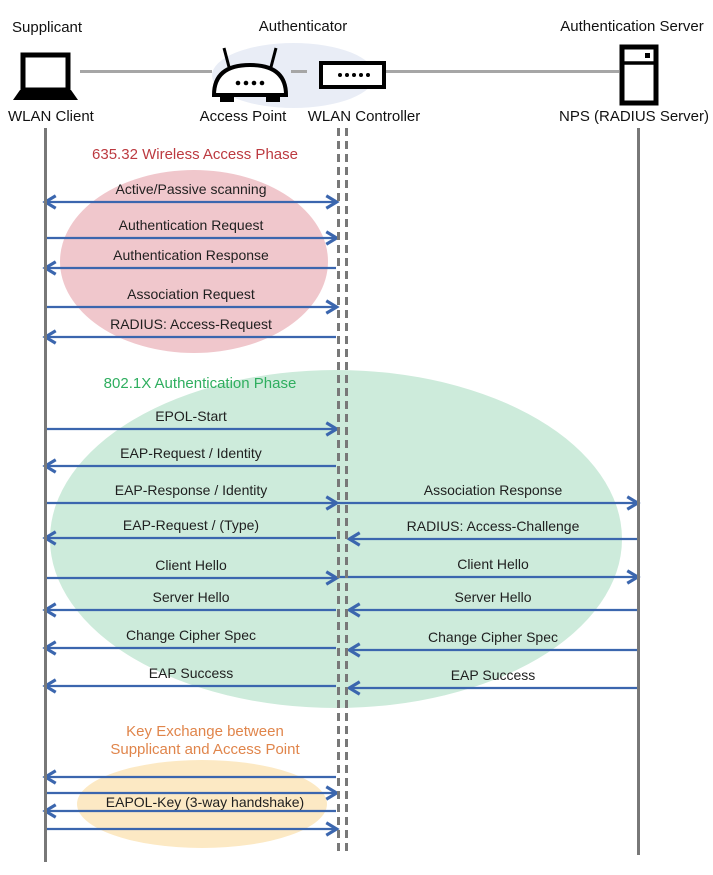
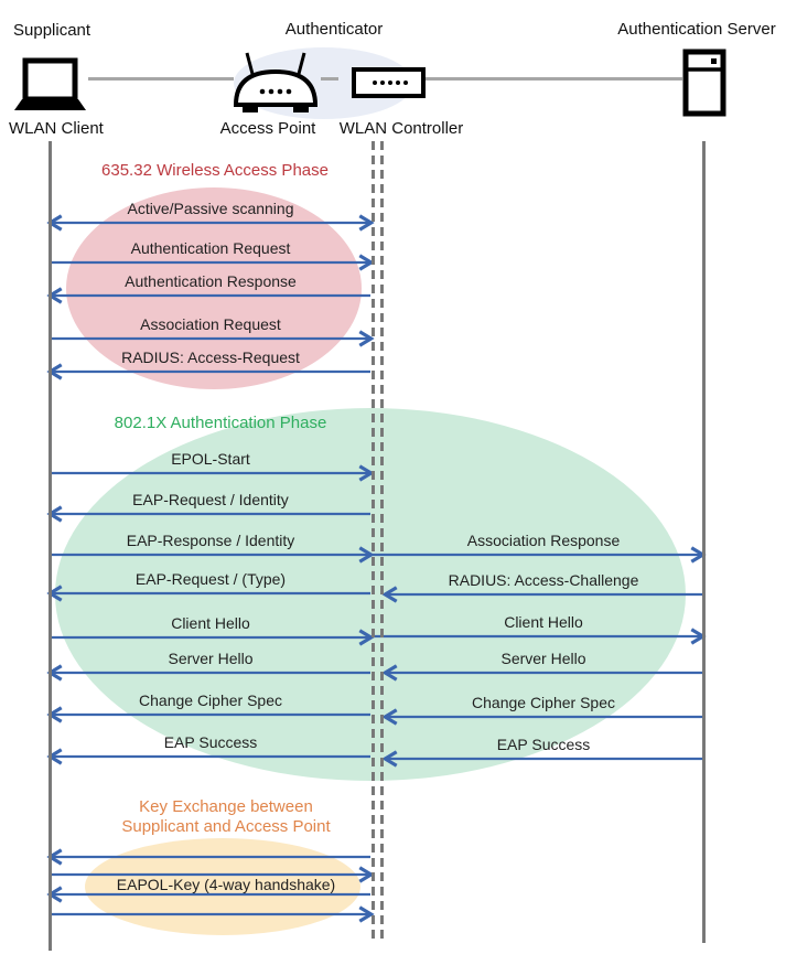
  Supplicant
  Authenticator
  Authentication Server
  WLAN Client
  Access Point
  WLAN Controller
- NPS (RADIUS Server)
  635.32 Wireless Access Phase
  802.1X Authentication Phase
  Key Exchange between
  Supplicant and Access Point
  Active/Passive scanning
  Authentication Request
  Authentication Response
  Association Request
  RADIUS: Access-Request
  EPOL-Start
  EAP-Request / Identity
  EAP-Response / Identity
  Association Response
  EAP-Request / (Type)
  RADIUS: Access-Challenge
  Client Hello
  Client Hello
  Server Hello
  Server Hello
  Change Cipher Spec
  Change Cipher Spec
  EAP Success
  EAP Success
- EAPOL-Key (3-way handshake)
+ EAPOL-Key (4-way handshake)
